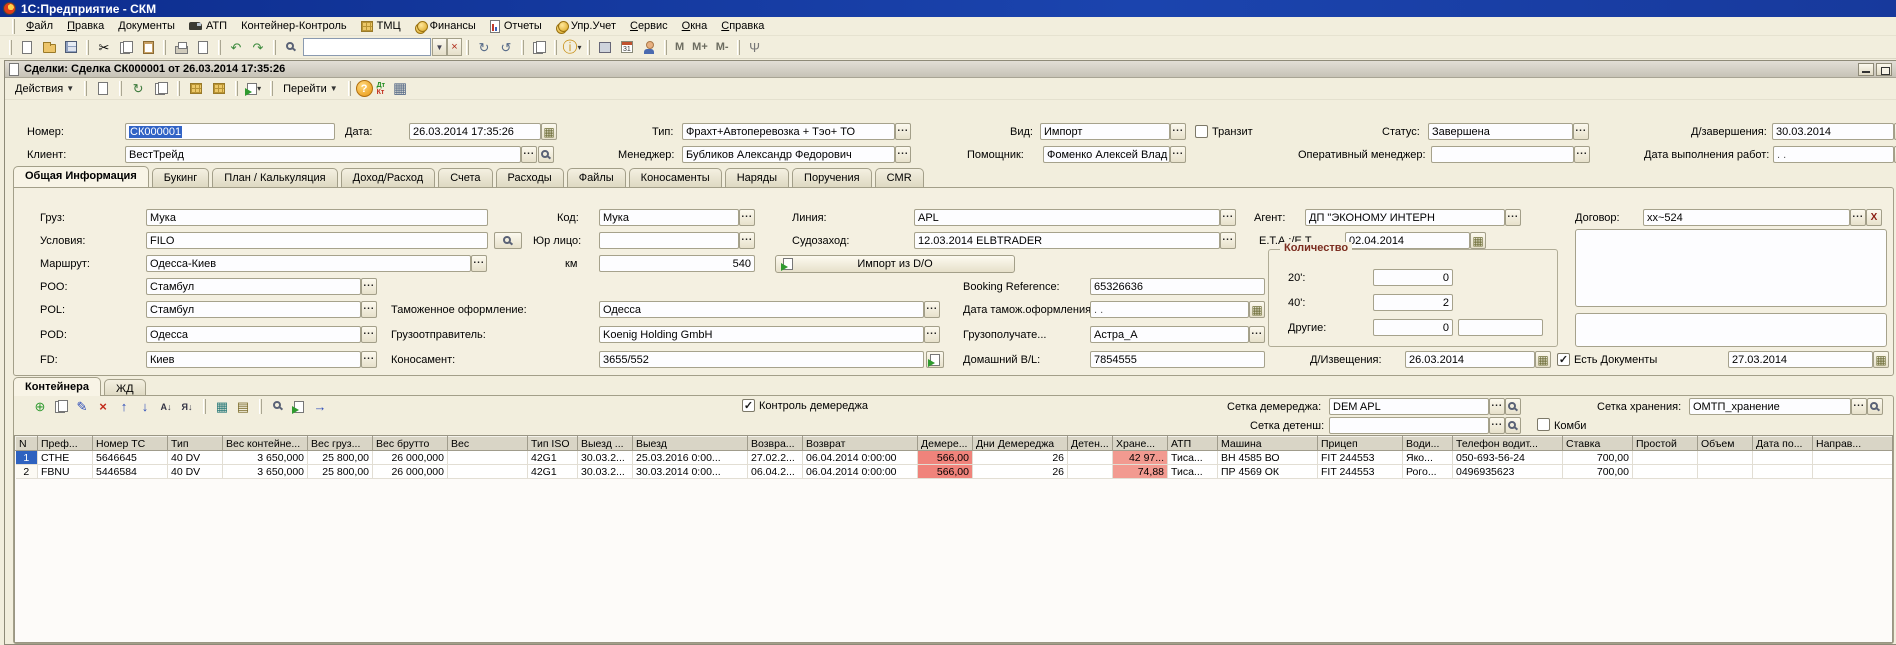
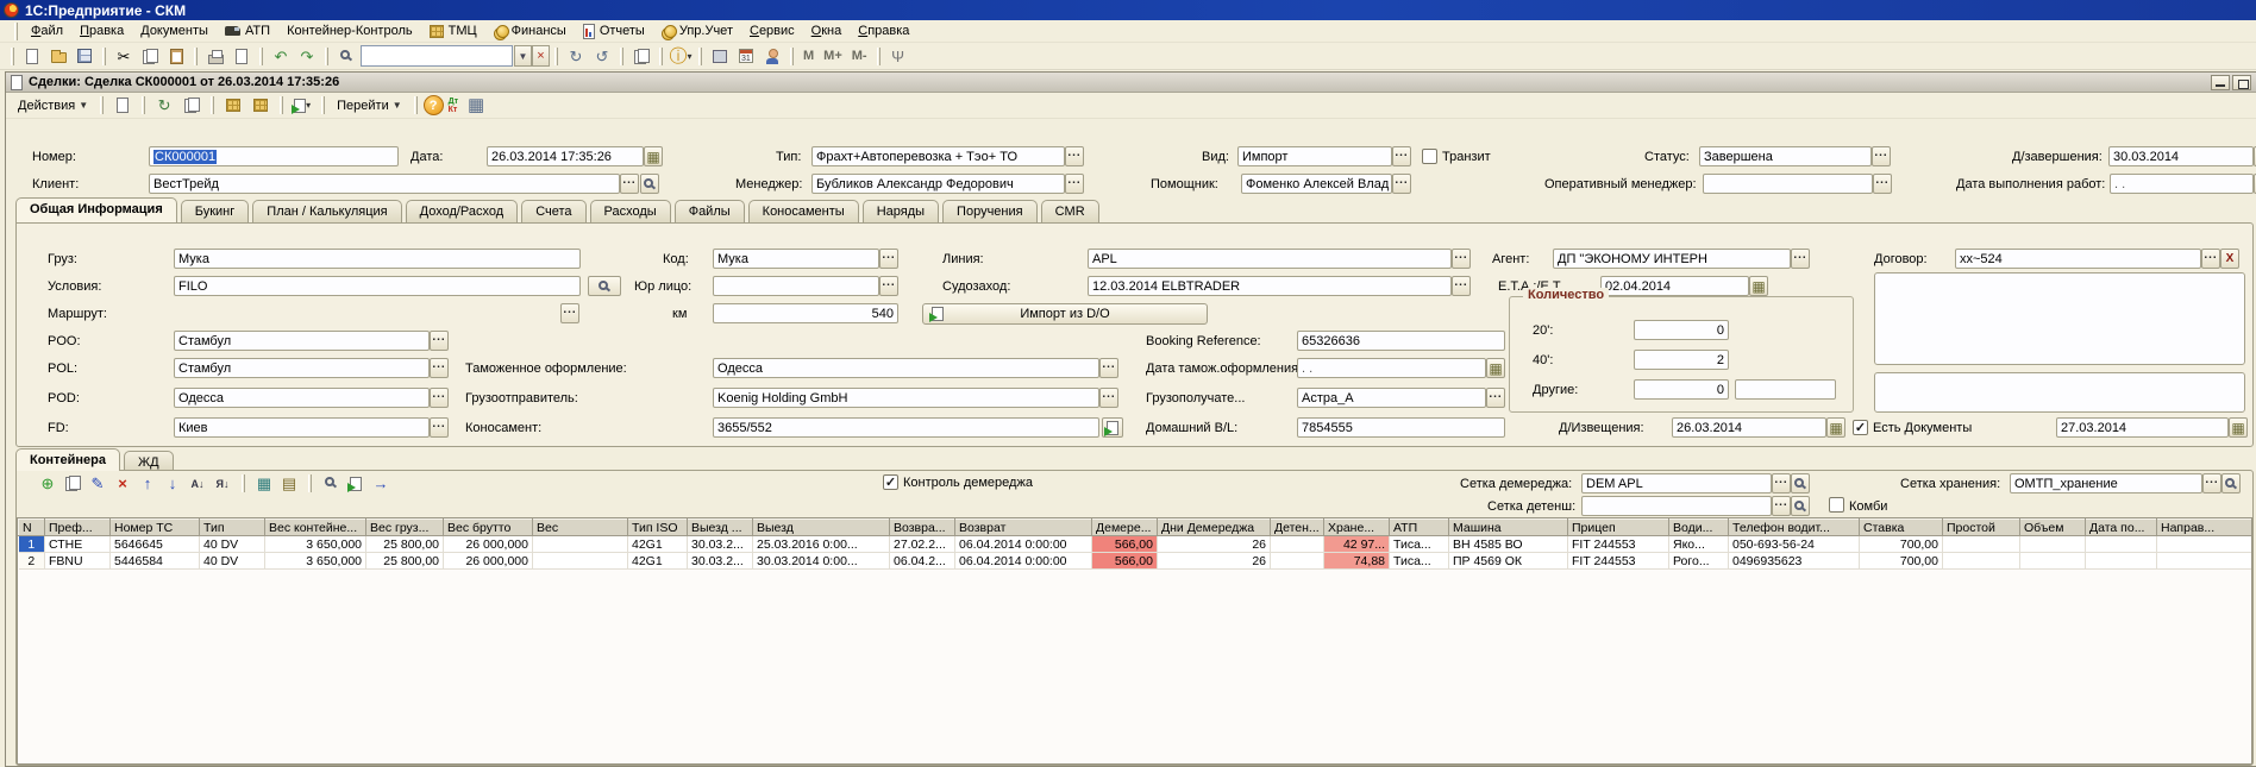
  1С:Предприятие - СКМ
  Файл
  Правка
  Документы
  АТП
  Контейнер-Контроль
  ТМЦ
  Финансы
  Отчеты
  Упр.Учет
  Сервис
  Окна
  Справка
  ✂
  ↶
  ↷
  ▼
  ×
  ↻
  ↺
  ⓘ
  ▾
  M
  M+
  M-
  Ψ
  Сделки: Сделка СК000001 от 26.03.2014 17:35:26
  Действия
  ▼
  ↻
  ▾
  Перейти
  ▼
  ?
  ▦
  Номер:
  СК000001
  Дата:
  26.03.2014 17:35:26
  Тип:
  Фрахт+Автоперевозка + Тэо+ ТО
  ...
  Вид:
  Импорт
  ...
  Транзит
  Статус:
  Завершена
  ...
  Д/завершения:
  30.03.2014
  Клиент:
  ВестТрейд
  ...
  Менеджер:
  Бубликов Александр Федорович
  ...
  Помощник:
  Фоменко Алексей Влад
  ...
  Оперативный менеджер:
  ...
  Дата выполнения работ:
  . .
  Общая Информация
  Букинг
  План / Калькуляция
  Доход/Расход
  Счета
  Расходы
  Файлы
  Коносаменты
  Наряды
  Поручения
  CMR
  Груз:
  Мука
  Код:
  Мука
  ...
  Линия:
  APL
  ...
  Агент:
  ДП "ЭКОНОМУ ИНТЕРН
  ...
  Договор:
  xx~524
  ...
  X
  Условия:
  FILO
  Юр лицо:
  ...
  Судозаход:
  12.03.2014 ELBTRADER
  ...
  E.T.A.:/E.T....
  02.04.2014
  Маршрут:
- Одесса-Киев
  ...
  км
  540
  Импорт из D/O
  POO:
  Стамбул
  ...
  Booking Reference:
  65326636
  POL:
  Стамбул
  ...
  Таможенное оформление:
  Одесса
  ...
  Дата тамож.оформления
  . .
  POD:
  Одесса
  ...
  Грузоотправитель:
  Koenig Holding GmbH
  ...
  Грузополучате...
  Астра_А
  ...
  FD:
  Киев
  ...
  Коносамент:
  3655/552
  Домашний B/L:
  7854555
  Д/Извещения:
  26.03.2014
  ✓
  Есть Документы
  27.03.2014
  Количество
  20':
  0
  40':
  2
  Другие:
  0
  Контейнера
  ЖД
  ⊕
  ✎
  ×
  ↑
  ↓
  А↓
  Я↓
  ▦
  ▤
  →
  ✓
  Контроль демереджа
  Сетка демереджа:
  DEM APL
  ...
  Сетка хранения:
  ОМТП_хранение
  ...
  Сетка детенш:
  ...
  Комби
  N	Преф...	Номер ТС	Тип	Вес контейне...	Вес груз...	Вес брутто	Вес	Тип ISO	Выезд ...	Выезд	Возвра...	Возврат	Демере...	Дни Демереджа	Детен...	Хране...	АТП	Машина	Прицеп	Води...	Телефон водит...	Ставка	Простой	Объем	Дата по...	Направ...
  1	СТНЕ	5646645	40 DV	3 650,000	25 800,00	26 000,000		42G1	30.03.2...	25.03.2016 0:00...	27.02.2...	06.04.2014 0:00:00	566,00	26		42 97...	Тиса...	ВН 4585 ВО	FIT 244553	Яко...	050-693-56-24	700,00
  2	FBNU	5446584	40 DV	3 650,000	25 800,00	26 000,000		42G1	30.03.2...	30.03.2014 0:00...	06.04.2...	06.04.2014 0:00:00	566,00	26		74,88	Тиса...	ПР 4569 ОК	FIT 244553	Рого...	0496935623	700,00
